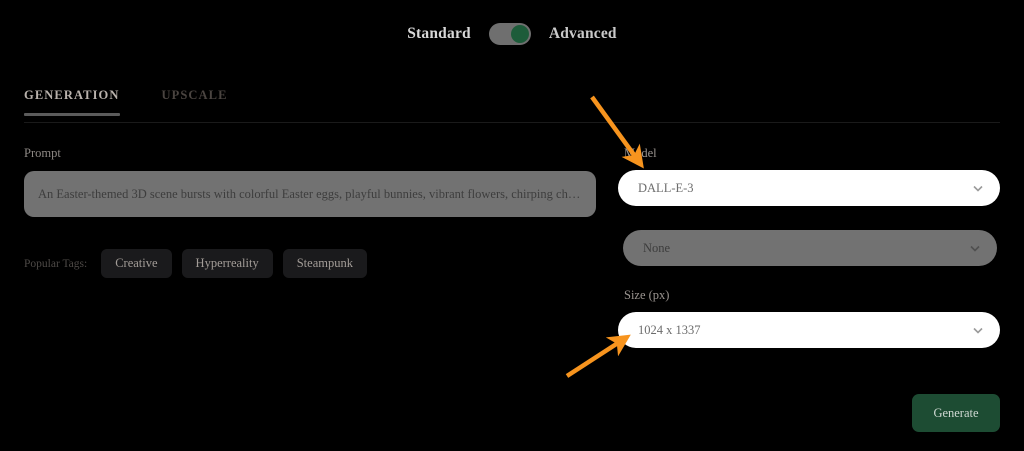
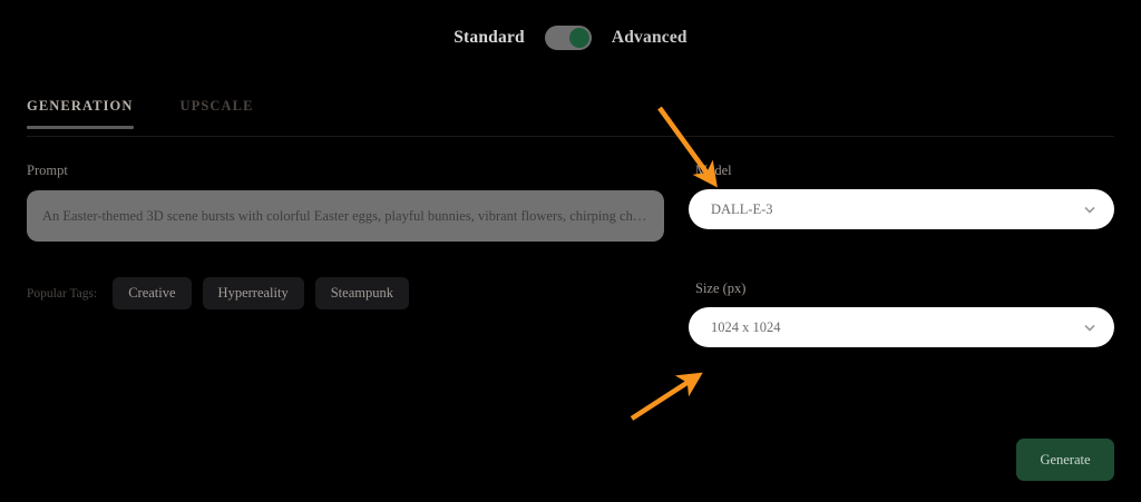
  Standard
  Advanced
  GENERATION
  UPSCALE
  Prompt
  An Easter-themed 3D scene bursts with colorful Easter eggs, playful bunnies, vibrant flowers, chirping chick
  Popular Tags:
  Creative
  Hyperreality
  Steampunk
  Model
  DALL-E-3
- None
  Size (px)
- 1024 x 1337
+ 1024 x 1024
  Generate
